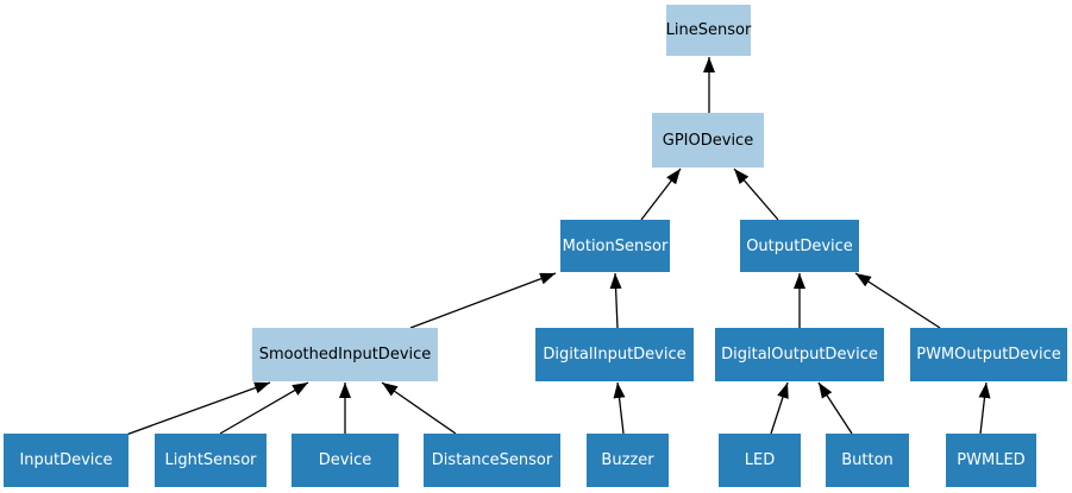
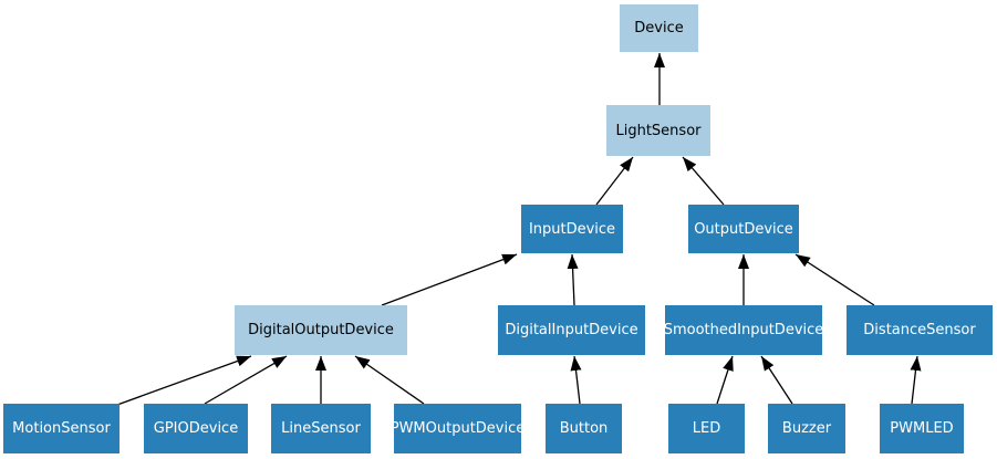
- LineSensor
+ Device
- GPIODevice
+ LightSensor
- MotionSensor
+ InputDevice
  OutputDevice
- SmoothedInputDevice
+ DigitalOutputDevice
  DigitalInputDevice
- DigitalOutputDevice
+ SmoothedInputDevice
- PWMOutputDevice
+ DistanceSensor
- InputDevice
+ MotionSensor
- LightSensor
+ GPIODevice
- Device
+ LineSensor
- DistanceSensor
+ PWMOutputDevice
- Buzzer
+ Button
  LED
- Button
+ Buzzer
  PWMLED
